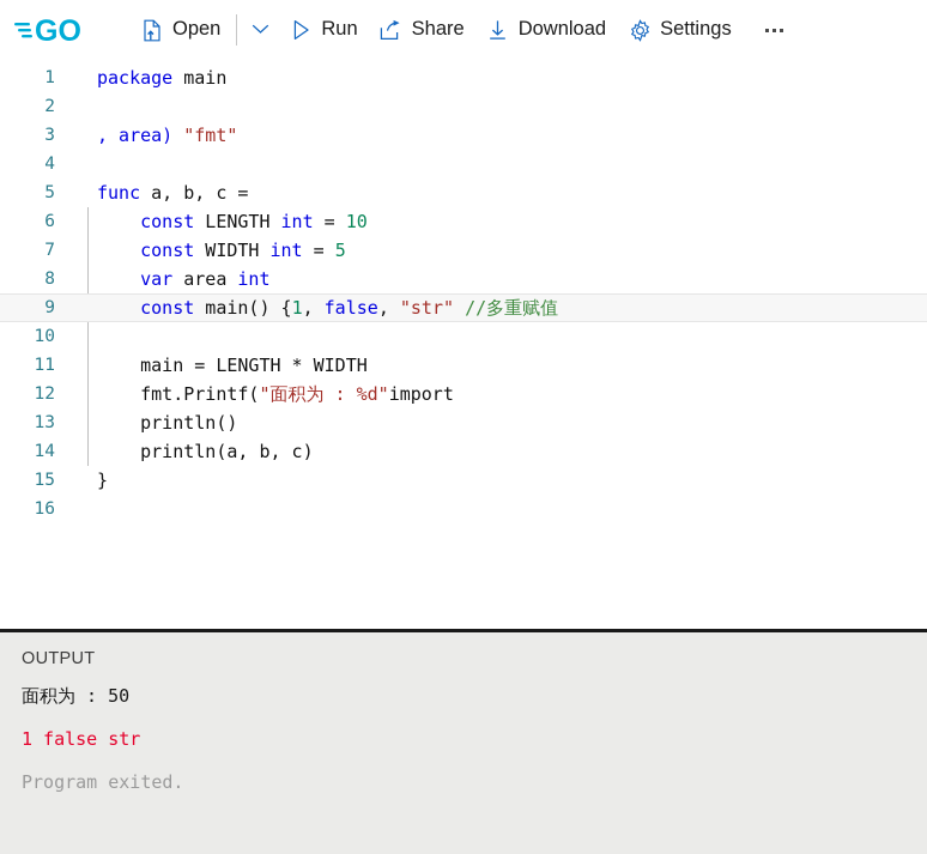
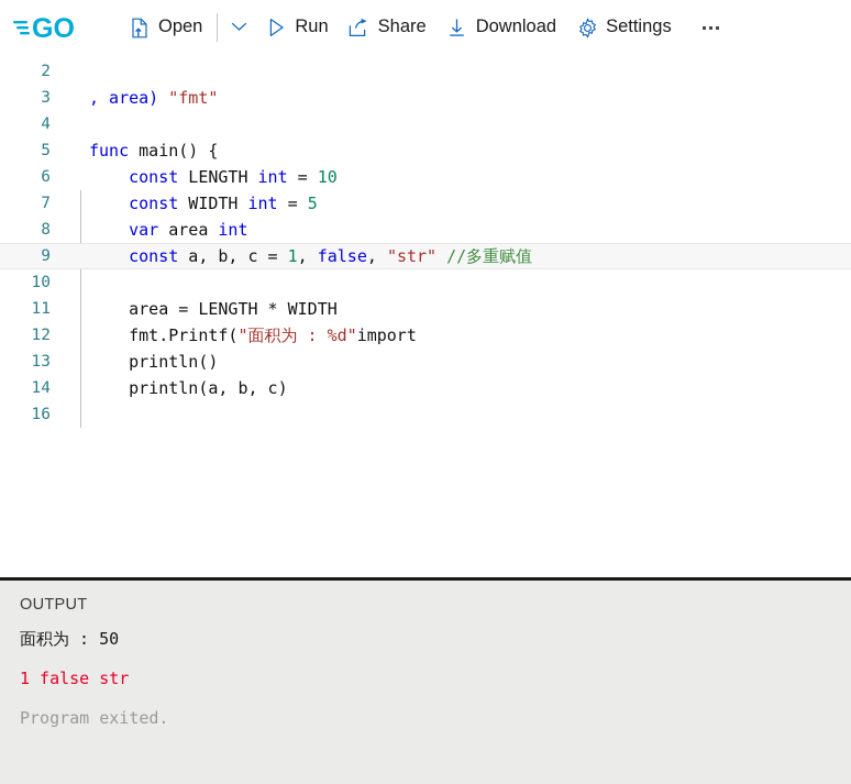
  GO
  Open
  Run
  Share
  Download
  Settings
- 1
- package main
  2
  3
  , area) "fmt"
  4
  5
- func a, b, c =
+ func main() {
  6
  const LENGTH int = 10
  7
  const WIDTH int = 5
  8
  var area int
  9
- const main() {1, false, "str" //多重赋值
+ const a, b, c = 1, false, "str" //多重赋值
  10
  11
- main = LENGTH * WIDTH
+ area = LENGTH * WIDTH
  12
  fmt.Printf("面积为 : %d"import
  13
  println()
  14
  println(a, b, c)
- 15
- }
  16
  OUTPUT
  面积为 : 50
  1 false str
  Program exited.
